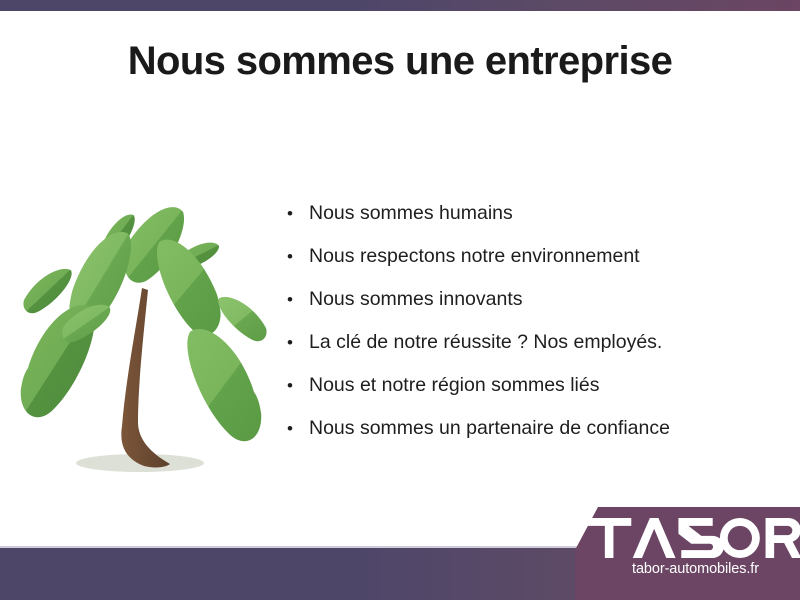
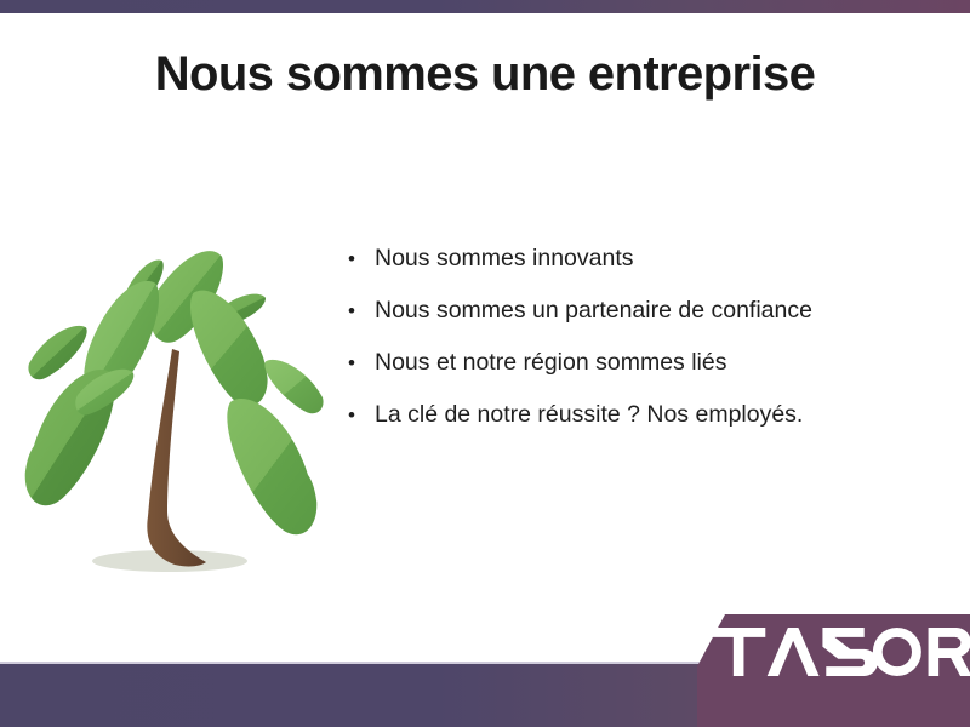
  Nous sommes une entreprise
- Nous sommes humains
- Nous respectons notre environnement
  Nous sommes innovants
- La clé de notre réussite ? Nos employés.
+ Nous sommes un partenaire de confiance
  Nous et notre région sommes liés
- Nous sommes un partenaire de confiance
+ La clé de notre réussite ? Nos employés.
- tabor-automobiles.fr
